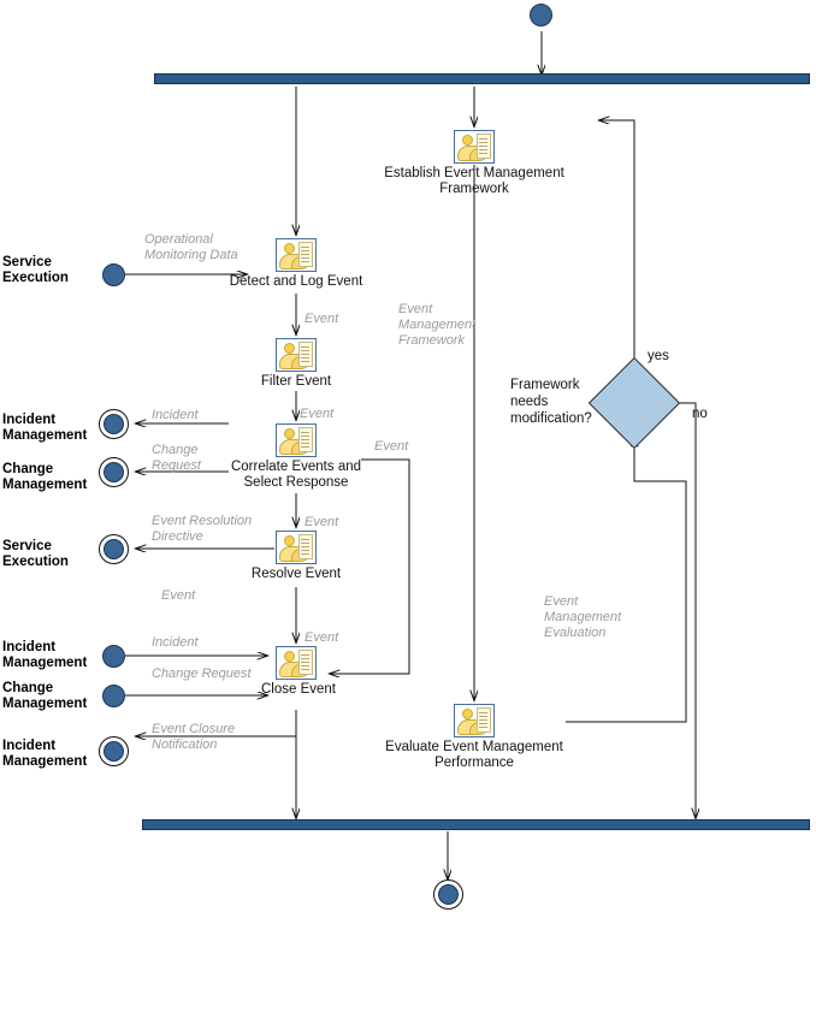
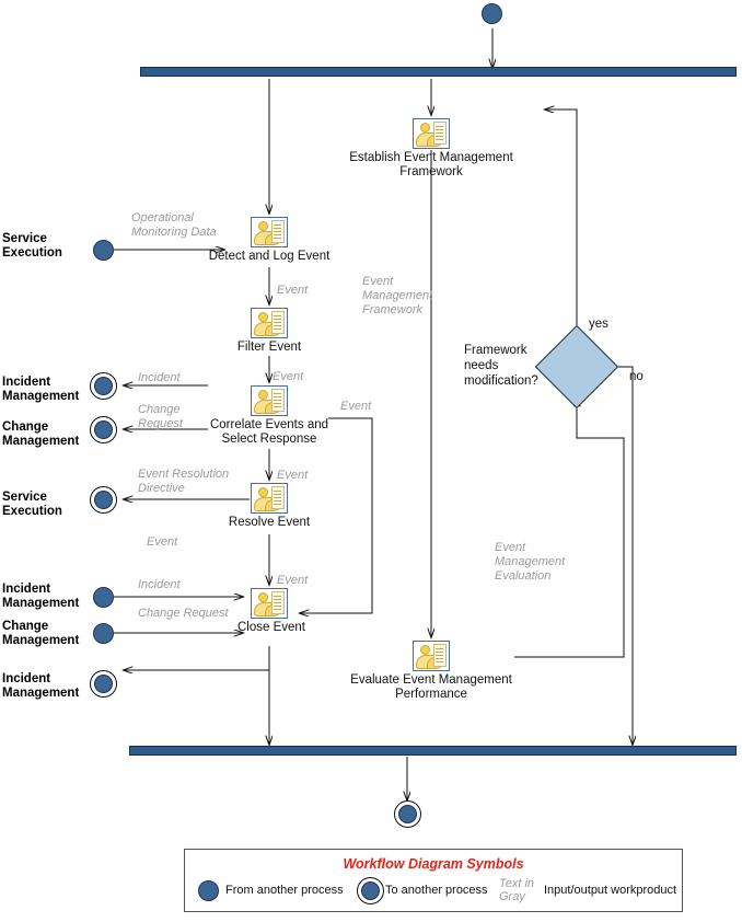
  Establish Event Management
  Framework
  Detect and Log Event
  Filter Event
  Correlate Events and
  Select Response
  Resolve Event
  Close Event
  Evaluate Event Management
  Performance
  Framework
  needs
  modification?
  yes
  no
  Service
  Execution
  Incident
  Management
  Change
  Management
  Service
  Execution
  Incident
  Management
  Change
  Management
  Incident
  Management
  Operational
  Monitoring Data
  Event
  Event
  Incident
  Change
  Request
  Event
  Event Resolution
  Directive
  Event
  Event
  Event
  Incident
  Change Request
- Event Closure
- Notification
  Event
  Management
  Framework
  Event
  Management
  Evaluation
+ Workflow Diagram Symbols
+ From another process
+ To another process
+ Text in
+ Gray
+ Input/output workproduct
